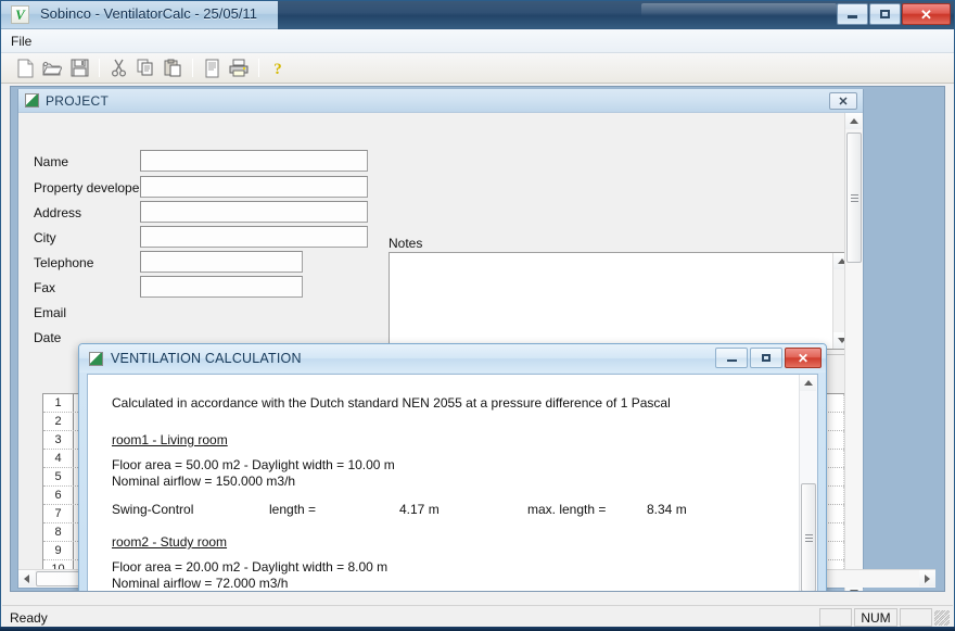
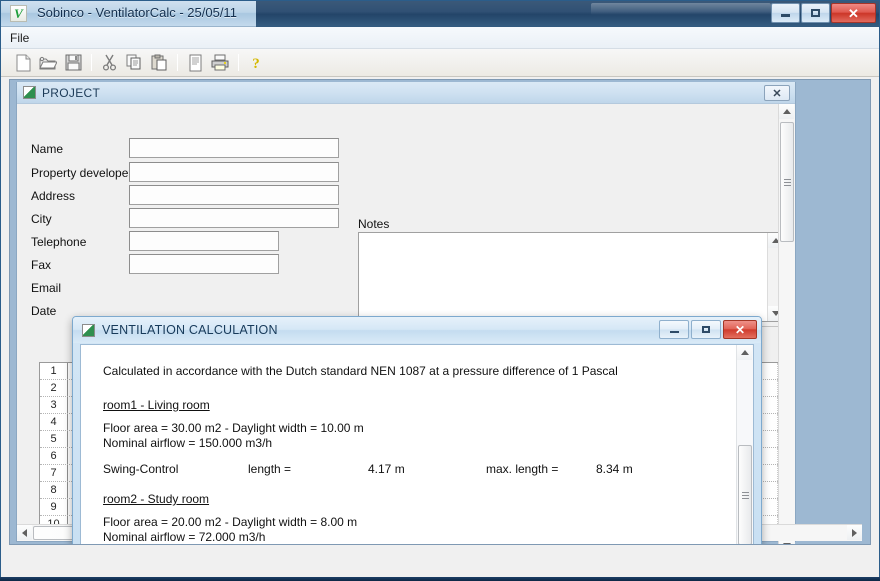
  V
  Sobinco - VentilatorCalc - 25/05/11
  ✕
  File
  ?
  PROJECT
  ✕
  Name
  Property develope
  Address
  City
  Telephone
  Fax
  Email
  Date
  Notes
  1
  2
  3
  4
  5
  6
  7
  8
  9
  VENTILATION CALCULATION
  ✕
- Calculated in accordance with the Dutch standard NEN 2055 at a pressure difference of 1 Pascal
+ Calculated in accordance with the Dutch standard NEN 1087 at a pressure difference of 1 Pascal
  room1 - Living room
- Floor area = 50.00 m2 - Daylight width = 10.00 m
+ Floor area = 30.00 m2 - Daylight width = 10.00 m
  Nominal airflow = 150.000 m3/h
  Swing-Control
  length =
  4.17 m
  max. length =
  8.34 m
  room2 - Study room
  Floor area = 20.00 m2 - Daylight width = 8.00 m
  Nominal airflow = 72.000 m3/h
- Ready
- NUM
